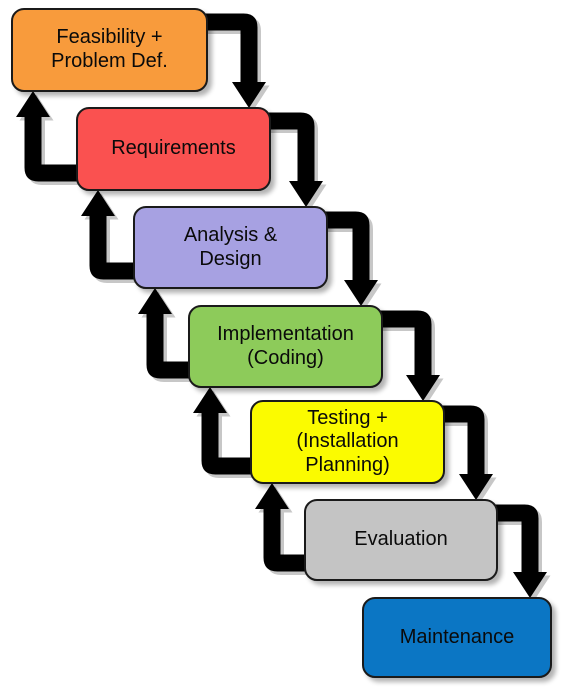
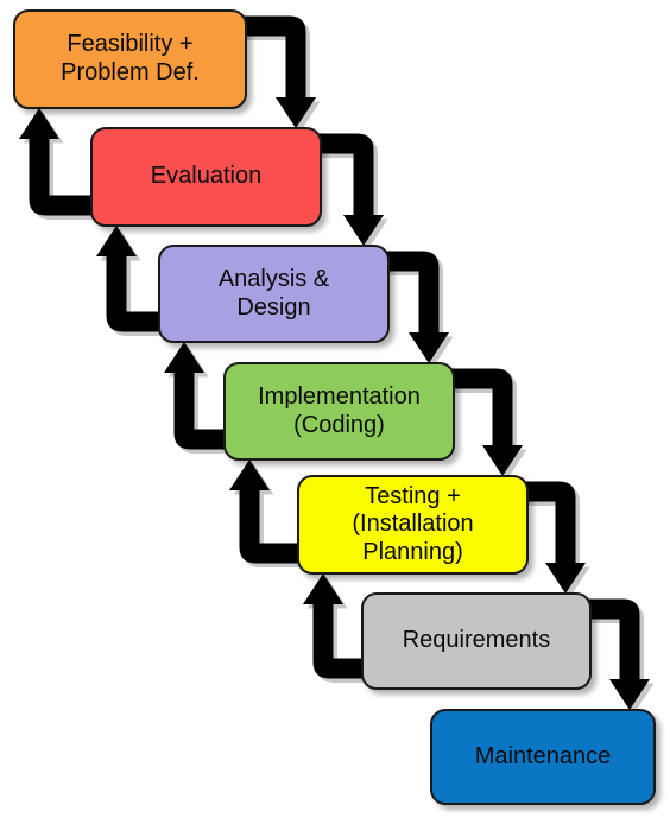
  Feasibility +
  Problem Def.
- Requirements
+ Evaluation
  Analysis &
  Design
  Implementation
  (Coding)
  Testing +
  (Installation
  Planning)
- Evaluation
+ Requirements
  Maintenance
